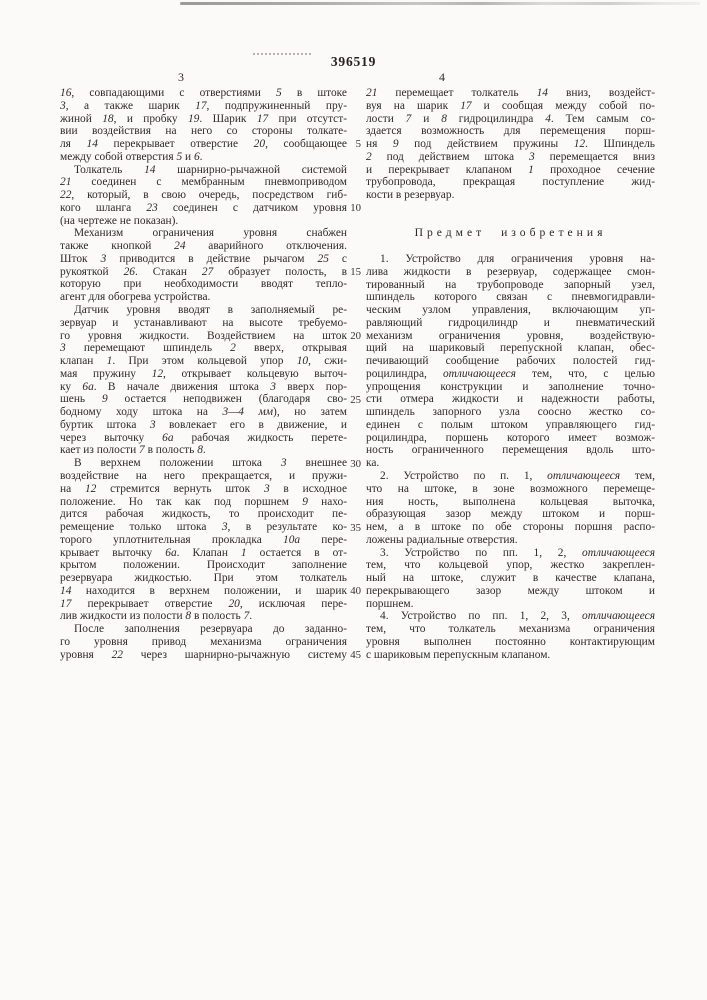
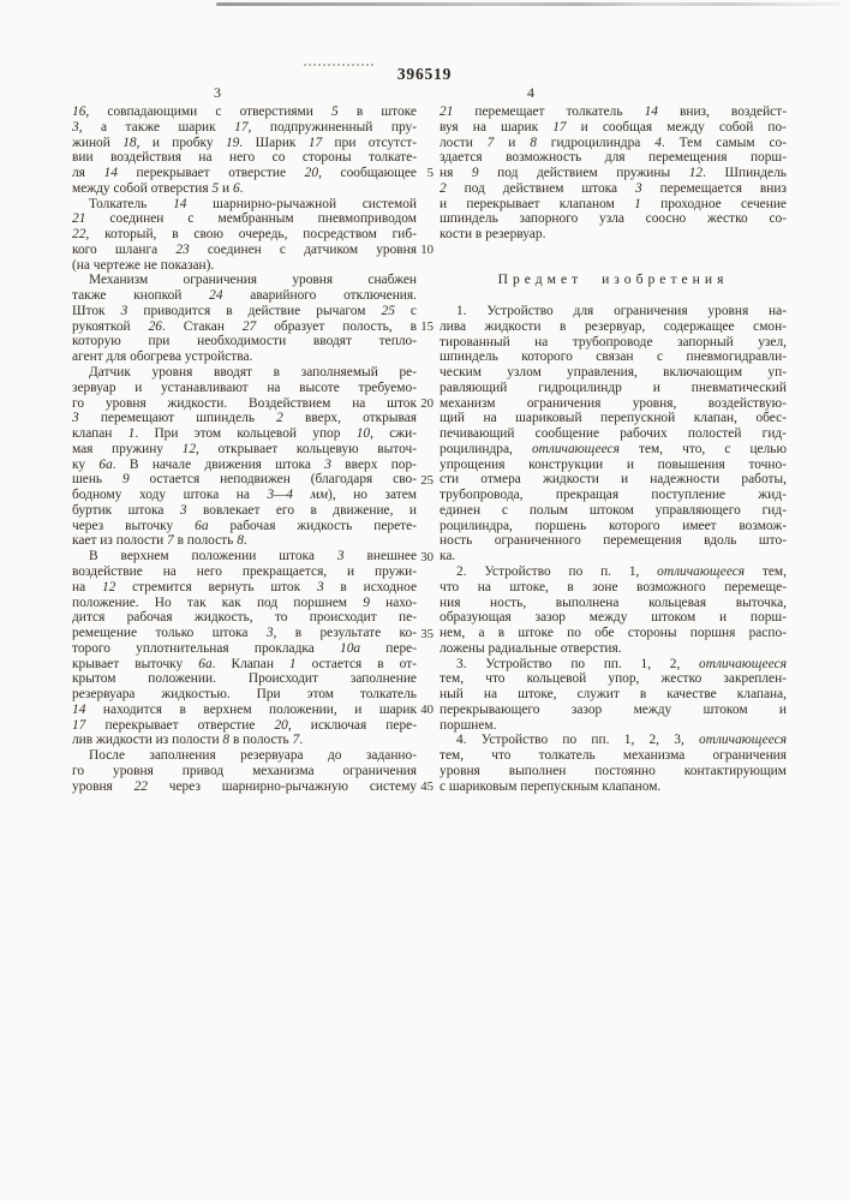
  396519
  3
  4
  16, совпадающими с отверстиями 5 в штоке
  3, а также шарик 17, подпружиненный пру-
  жиной 18, и пробку 19. Шарик 17 при отсутст-
  вии воздействия на него со стороны толкате-
  ля 14 перекрывает отверстие 20, сообщающее
  между собой отверстия 5 и 6.
  Толкатель 14 шарнирно-рычажной системой
  21 соединен с мембранным пневмоприводом
  22, который, в свою очередь, посредством гиб-
  кого шланга 23 соединен с датчиком уровня
  (на чертеже не показан).
  Механизм ограничения уровня снабжен
  также кнопкой 24 аварийного отключения.
  Шток 3 приводится в действие рычагом 25 с
  рукояткой 26. Стакан 27 образует полость, в
  которую при необходимости вводят тепло-
  агент для обогрева устройства.
  Датчик уровня вводят в заполняемый ре-
  зервуар и устанавливают на высоте требуемо-
  го уровня жидкости. Воздействием на шток
  3 перемещают шпиндель 2 вверх, открывая
  клапан 1. При этом кольцевой упор 10, сжи-
  мая пружину 12, открывает кольцевую выточ-
  ку 6а. В начале движения штока 3 вверх пор-
  шень 9 остается неподвижен (благодаря сво-
  бодному ходу штока на 3—4 мм), но затем
  буртик штока 3 вовлекает его в движение, и
  через выточку 6а рабочая жидкость перете-
  кает из полости 7 в полость 8.
  В верхнем положении штока 3 внешнее
  воздействие на него прекращается, и пружи-
  на 12 стремится вернуть шток 3 в исходное
  положение. Но так как под поршнем 9 нахо-
  дится рабочая жидкость, то происходит пе-
  ремещение только штока 3, в результате ко-
  торого уплотнительная прокладка 10а пере-
  крывает выточку 6а. Клапан 1 остается в от-
  крытом положении. Происходит заполнение
  резервуара жидкостью. При этом толкатель
  14 находится в верхнем положении, и шарик
  17 перекрывает отверстие 20, исключая пере-
  лив жидкости из полости 8 в полость 7.
  После заполнения резервуара до заданно-
  го уровня привод механизма ограничения
  уровня 22 через шарнирно-рычажную систему
  5
  10
  15
  20
  25
  30
  35
  40
  45
  21 перемещает толкатель 14 вниз, воздейст-
  вуя на шарик 17 и сообщая между собой по-
  лости 7 и 8 гидроцилиндра 4. Тем самым со-
  здается возможность для перемещения порш-
  ня 9 под действием пружины 12. Шпиндель
  2 под действием штока 3 перемещается вниз
  и перекрывает клапаном 1 проходное сечение
- трубопровода, прекращая поступление жид-
+ шпиндель запорного узла соосно жестко со-
  кости в резервуар.
  Предмет изобретения
  1. Устройство для ограничения уровня на-
  лива жидкости в резервуар, содержащее смон-
  тированный на трубопроводе запорный узел,
  шпиндель которого связан с пневмогидравли-
  ческим узлом управления, включающим уп-
  равляющий гидроцилиндр и пневматический
  механизм ограничения уровня, воздействую-
  щий на шариковый перепускной клапан, обес-
  печивающий сообщение рабочих полостей гид-
  роцилиндра, отличающееся тем, что, с целью
- упрощения конструкции и заполнение точно-
+ упрощения конструкции и повышения точно-
  сти отмера жидкости и надежности работы,
- шпиндель запорного узла соосно жестко со-
+ трубопровода, прекращая поступление жид-
  единен с полым штоком управляющего гид-
  роцилиндра, поршень которого имеет возмож-
  ность ограниченного перемещения вдоль што-
  ка.
  2. Устройство по п. 1, отличающееся тем,
  что на штоке, в зоне возможного перемеще-
  ния ность, выполнена кольцевая выточка,
  образующая зазор между штоком и порш-
  нем, а в штоке по обе стороны поршня распо-
  ложены радиальные отверстия.
  3. Устройство по пп. 1, 2, отличающееся
  тем, что кольцевой упор, жестко закреплен-
  ный на штоке, служит в качестве клапана,
  перекрывающего зазор между штоком и
  поршнем.
  4. Устройство по пп. 1, 2, 3, отличающееся
  тем, что толкатель механизма ограничения
  уровня выполнен постоянно контактирующим
  с шариковым перепускным клапаном.
